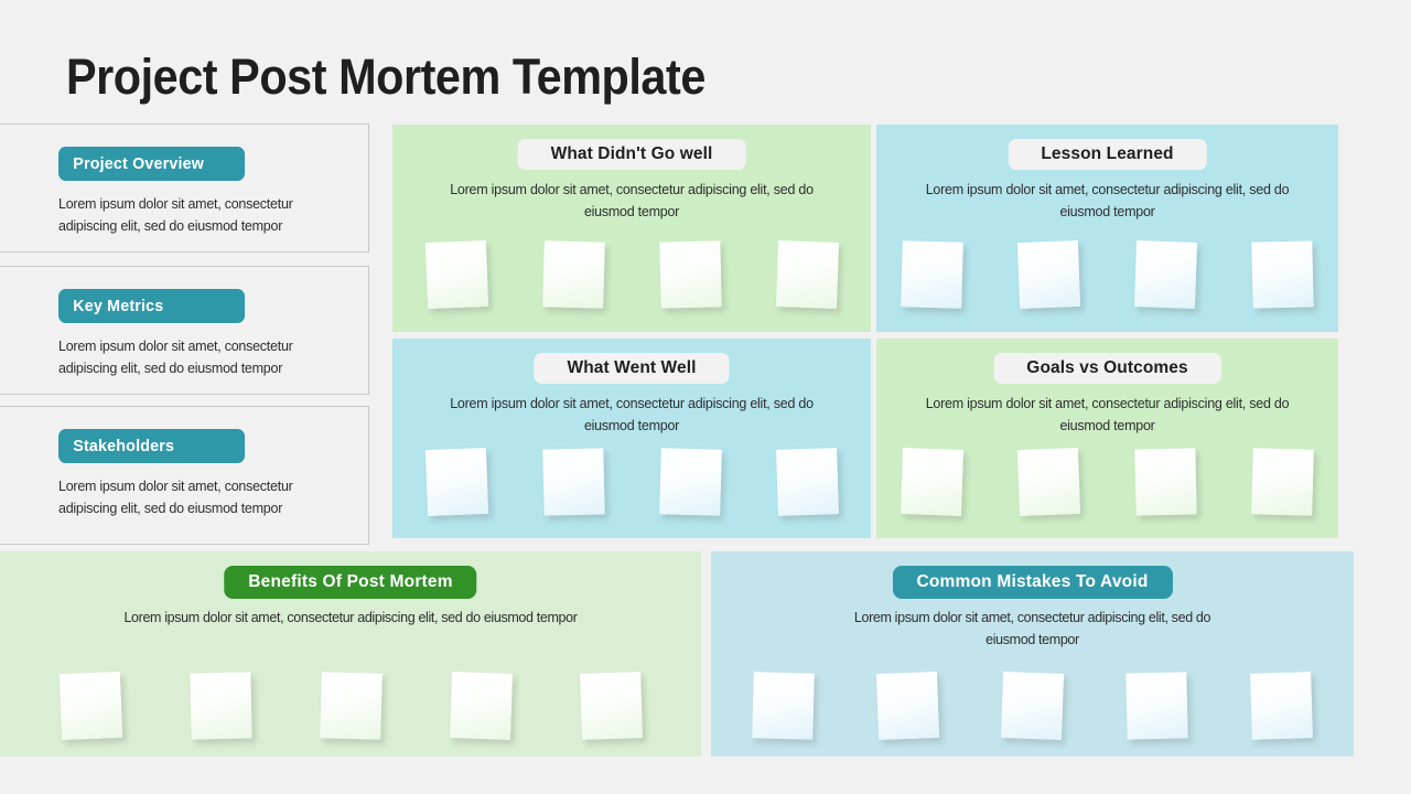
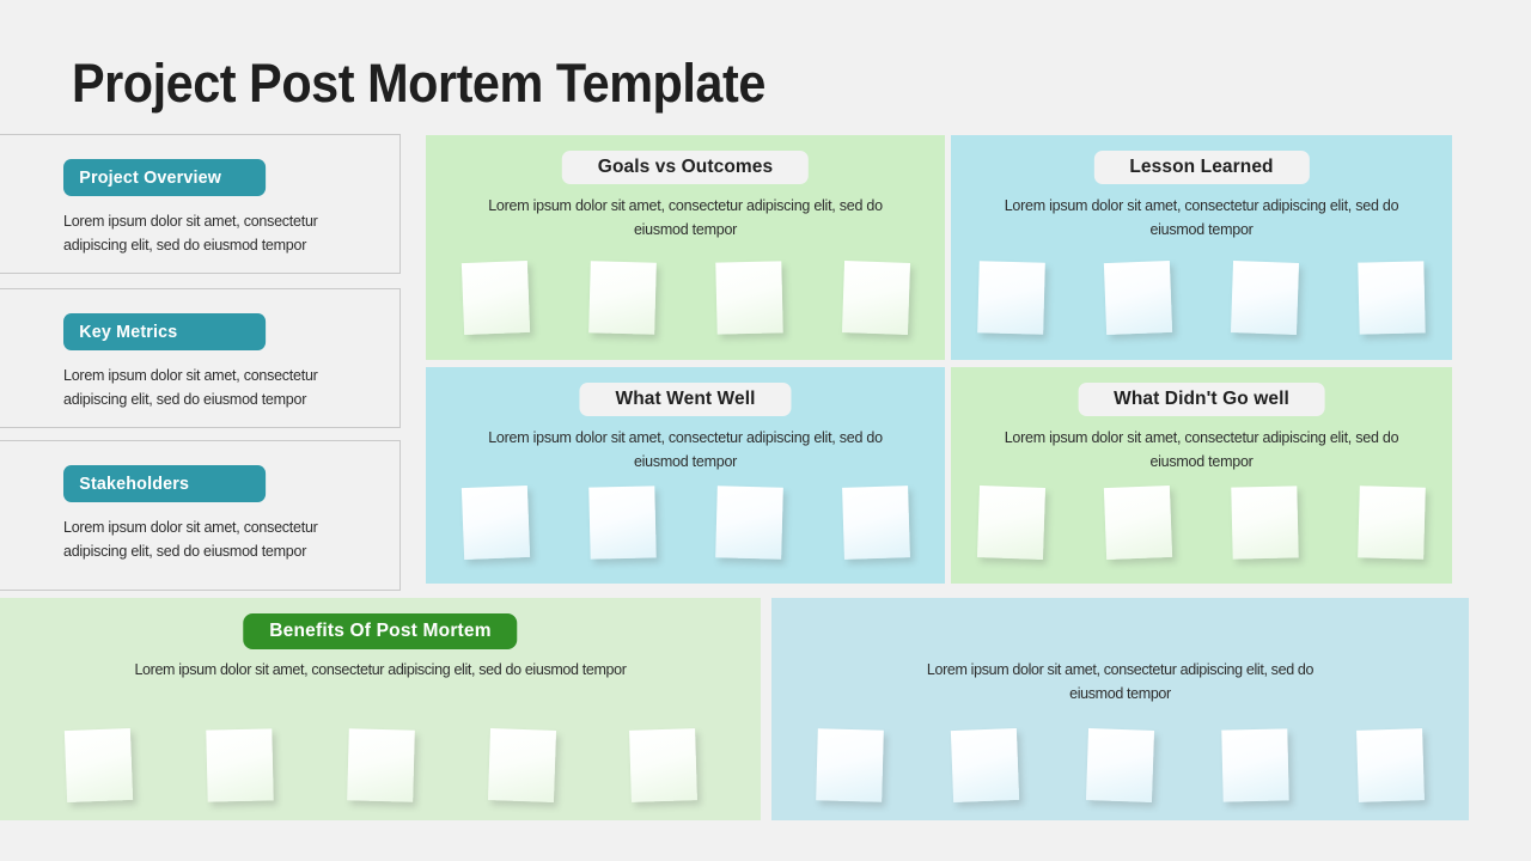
  Project Post Mortem Template
  Project Overview
  Lorem ipsum dolor sit amet, consectetur adipiscing elit, sed do eiusmod tempor
  Key Metrics
  Lorem ipsum dolor sit amet, consectetur adipiscing elit, sed do eiusmod tempor
  Stakeholders
  Lorem ipsum dolor sit amet, consectetur adipiscing elit, sed do eiusmod tempor
- What Didn't Go well
+ Goals vs Outcomes
  Lorem ipsum dolor sit amet, consectetur adipiscing elit, sed do eiusmod tempor
  Lesson Learned
  Lorem ipsum dolor sit amet, consectetur adipiscing elit, sed do eiusmod tempor
  What Went Well
  Lorem ipsum dolor sit amet, consectetur adipiscing elit, sed do eiusmod tempor
- Goals vs Outcomes
+ What Didn't Go well
  Lorem ipsum dolor sit amet, consectetur adipiscing elit, sed do eiusmod tempor
  Benefits Of Post Mortem
  Lorem ipsum dolor sit amet, consectetur adipiscing elit, sed do eiusmod tempor
- Common Mistakes To Avoid
  Lorem ipsum dolor sit amet, consectetur adipiscing elit, sed do eiusmod tempor
